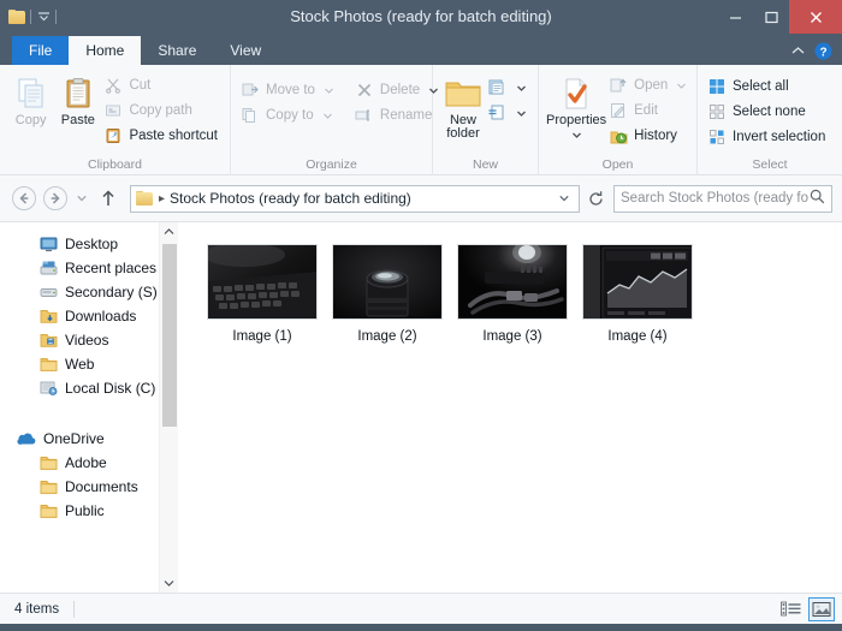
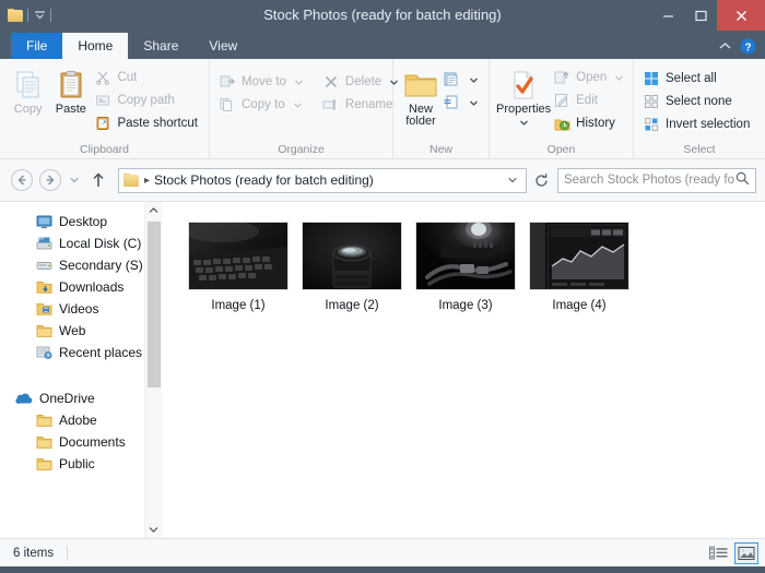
  Stock Photos (ready for batch editing)
  File
  Home
  Share
  View
  ?
  Copy
  Paste
  Cut
  Copy path
  Paste shortcut
  Clipboard
  Move to
  Copy to
  Delete
  Rename
  Organize
  New folder
  New
  Properties
  Open
  Edit
  History
  Open
  Select all
  Select none
  Invert selection
  Select
  ▸
  Stock Photos (ready for batch editing)
  Search Stock Photos (ready fo
  Desktop
- Recent places
+ Local Disk (C)
  Secondary (S)
  Downloads
  Videos
  Web
- Local Disk (C)
+ Recent places
  OneDrive
  Adobe
  Documents
  Public
  Image (1)
  Image (2)
  Image (3)
  Image (4)
- 4 items
+ 6 items
